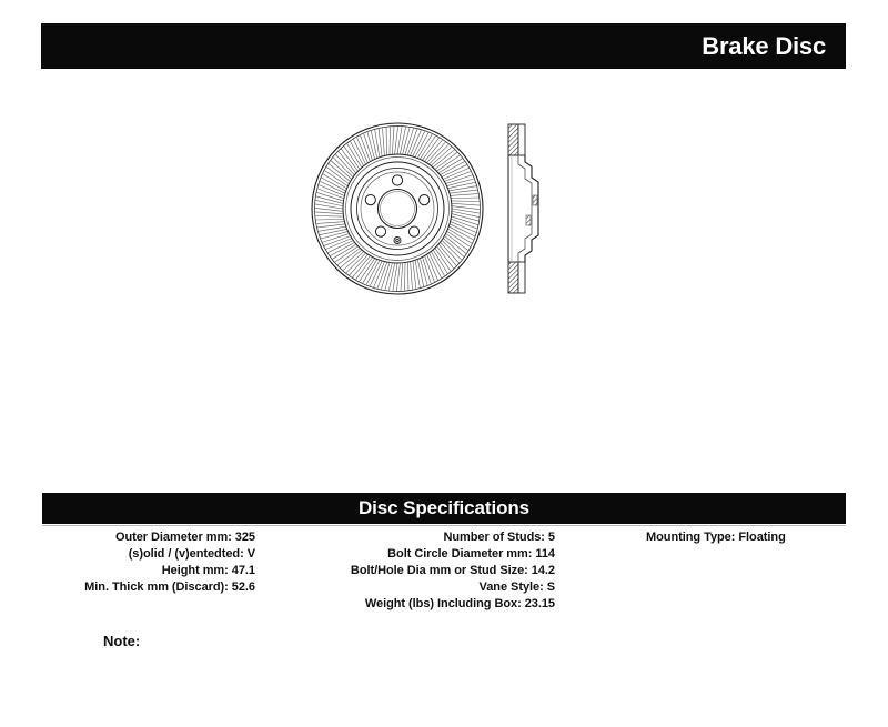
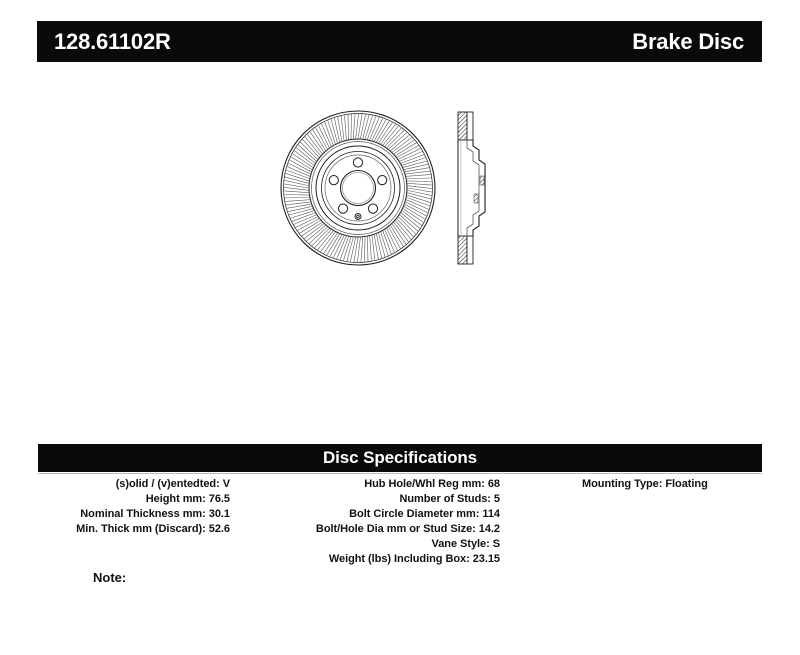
+ 128.61102R
  Brake Disc
  Disc Specifications
- Outer Diameter mm: 325
  (s)olid / (v)entedted: V
- Height mm: 47.1
+ Height mm: 76.5
+ Nominal Thickness mm: 30.1
  Min. Thick mm (Discard): 52.6
+ Hub Hole/Whl Reg mm: 68
  Number of Studs: 5
  Bolt Circle Diameter mm: 114
  Bolt/Hole Dia mm or Stud Size: 14.2
  Vane Style: S
  Weight (lbs) Including Box: 23.15
  Mounting Type: Floating
  Note:
